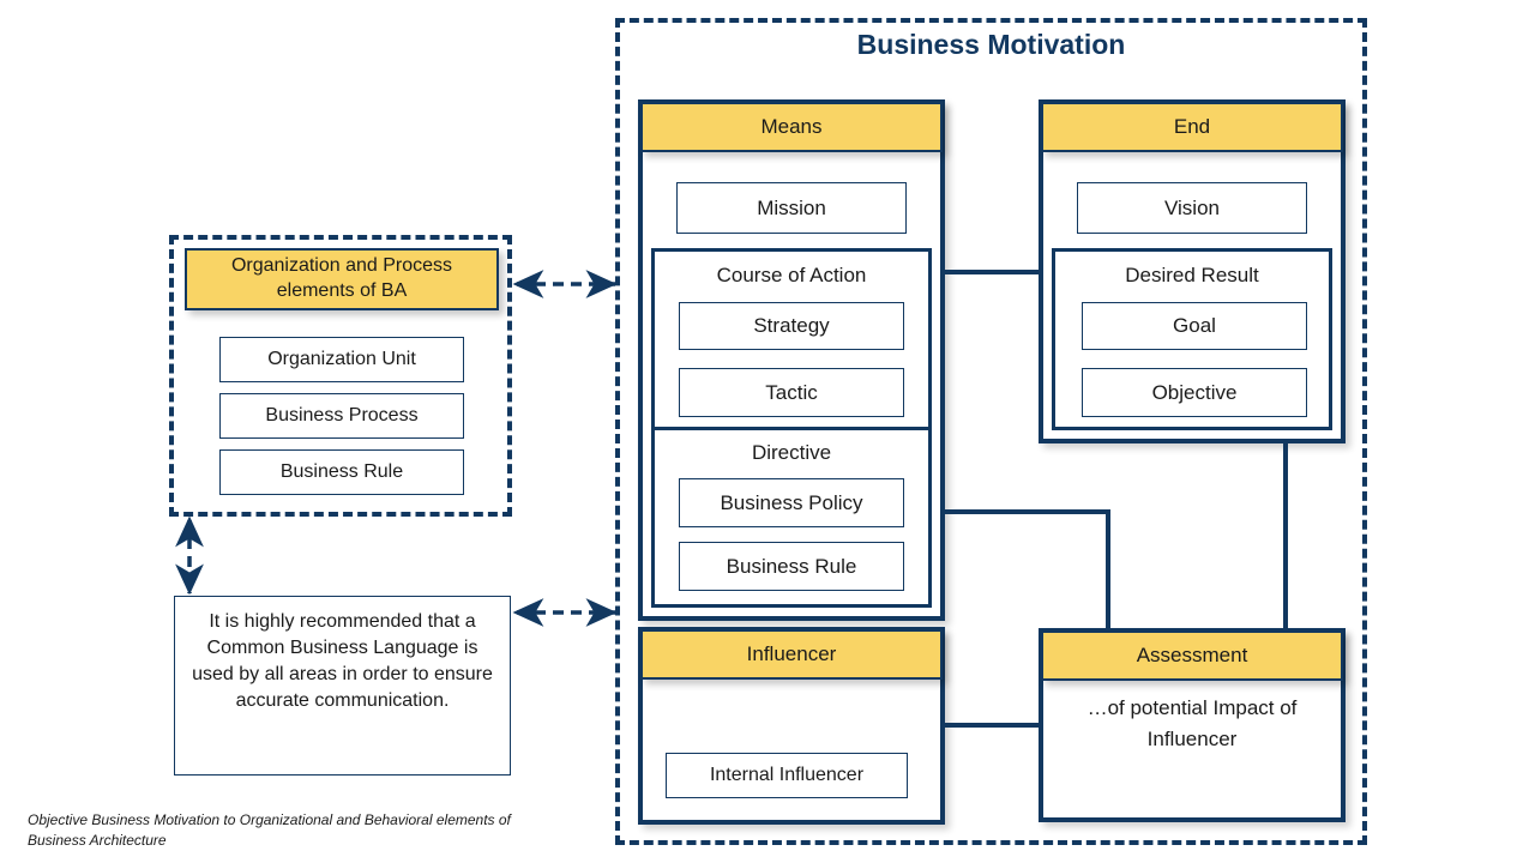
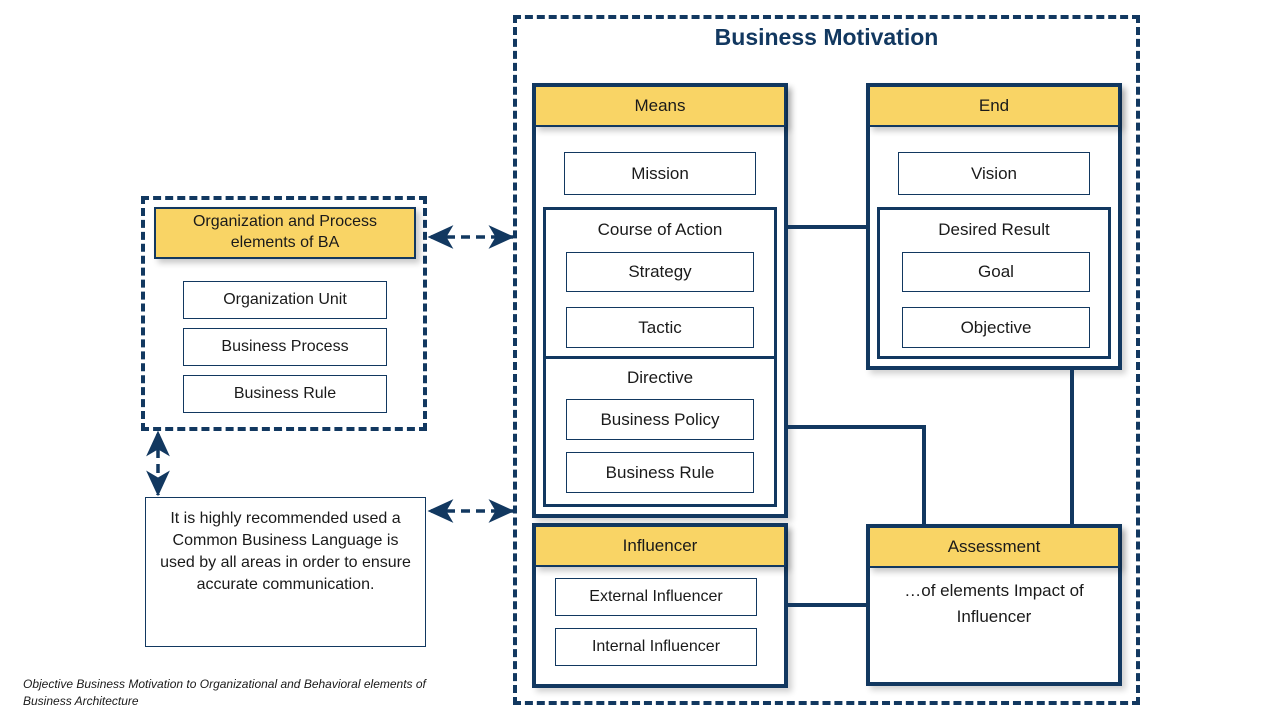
  Business Motivation
  Means
  Mission
  Course of Action
  Strategy
  Tactic
  Directive
  Business Policy
  Business Rule
  End
  Vision
  Desired Result
  Goal
  Objective
  Influencer
+ External Influencer
  Internal Influencer
  Assessment
- …of potential Impact of Influencer
+ …of elements Impact of Influencer
  Organization and Process elements of BA
  Organization Unit
  Business Process
  Business Rule
- It is highly recommended that a Common Business Language is used by all areas in order to ensure accurate communication.
+ It is highly recommended used a Common Business Language is used by all areas in order to ensure accurate communication.
  Objective Business Motivation to Organizational and Behavioral elements of Business Architecture
